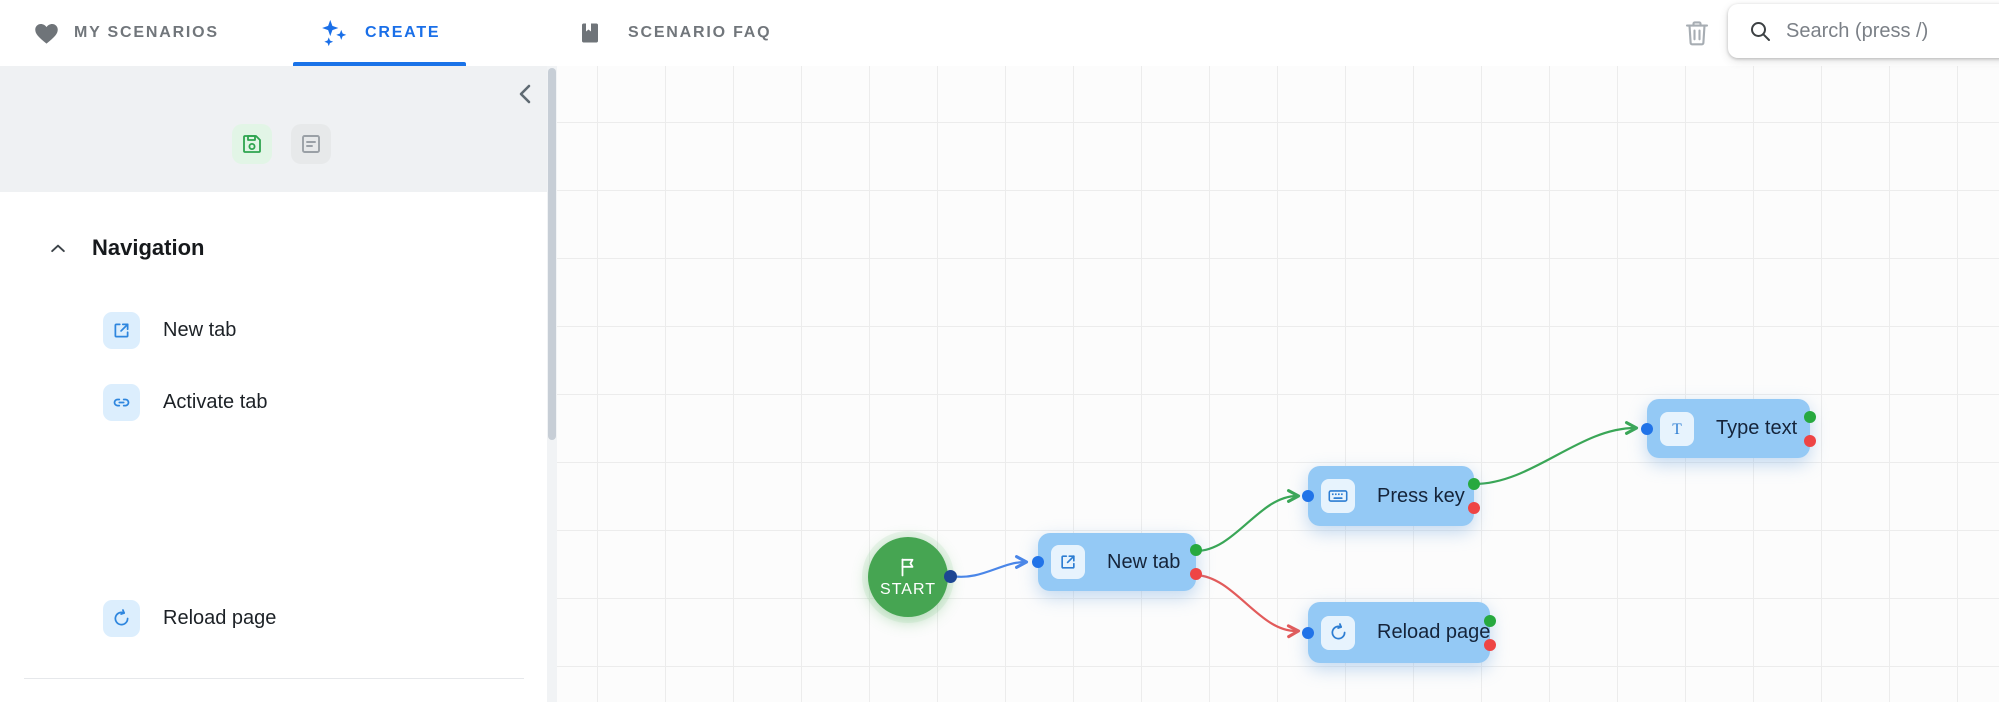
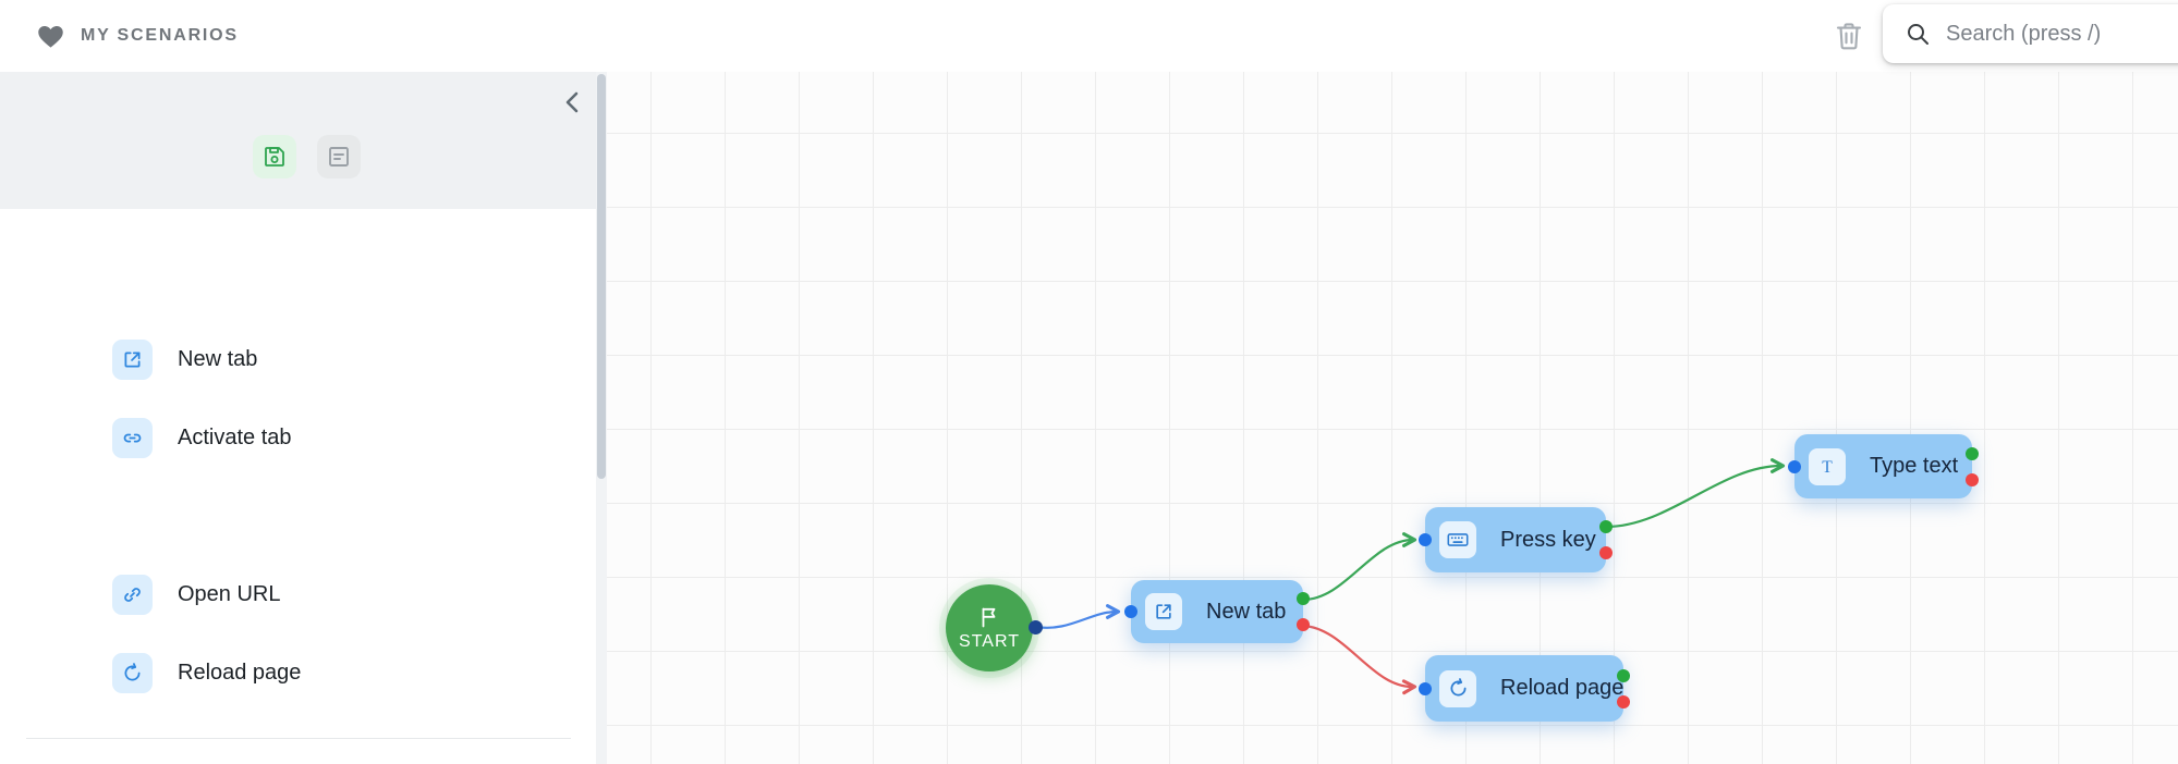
  MY SCENARIOS
- CREATE
- SCENARIO FAQ
  Search (press /)
- Navigation
  New tab
  Activate tab
+ Open URL
  Reload page
  START
  New tab
  Press key
  Type text
  Reload page
